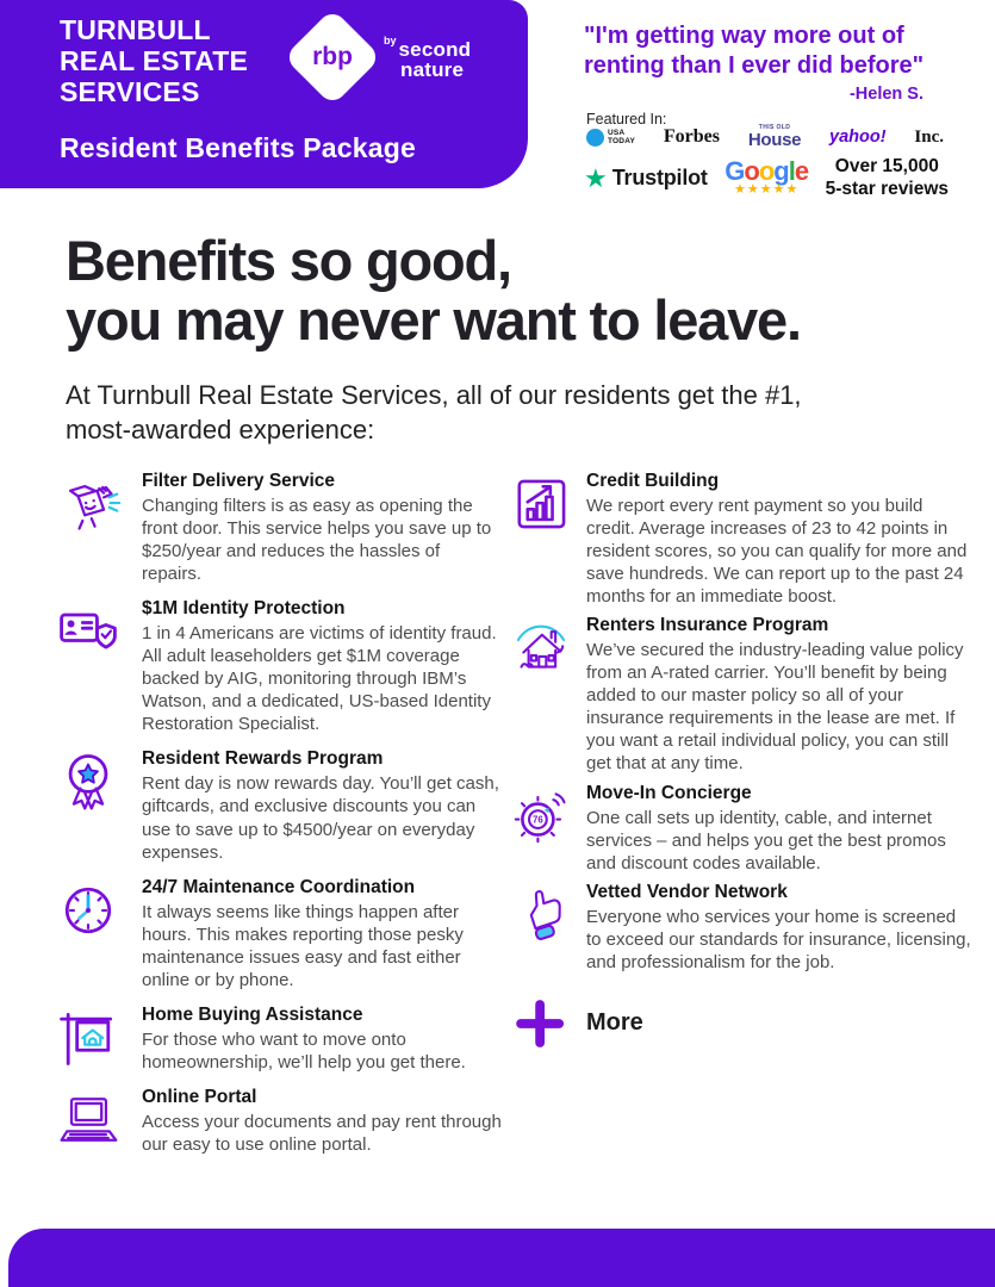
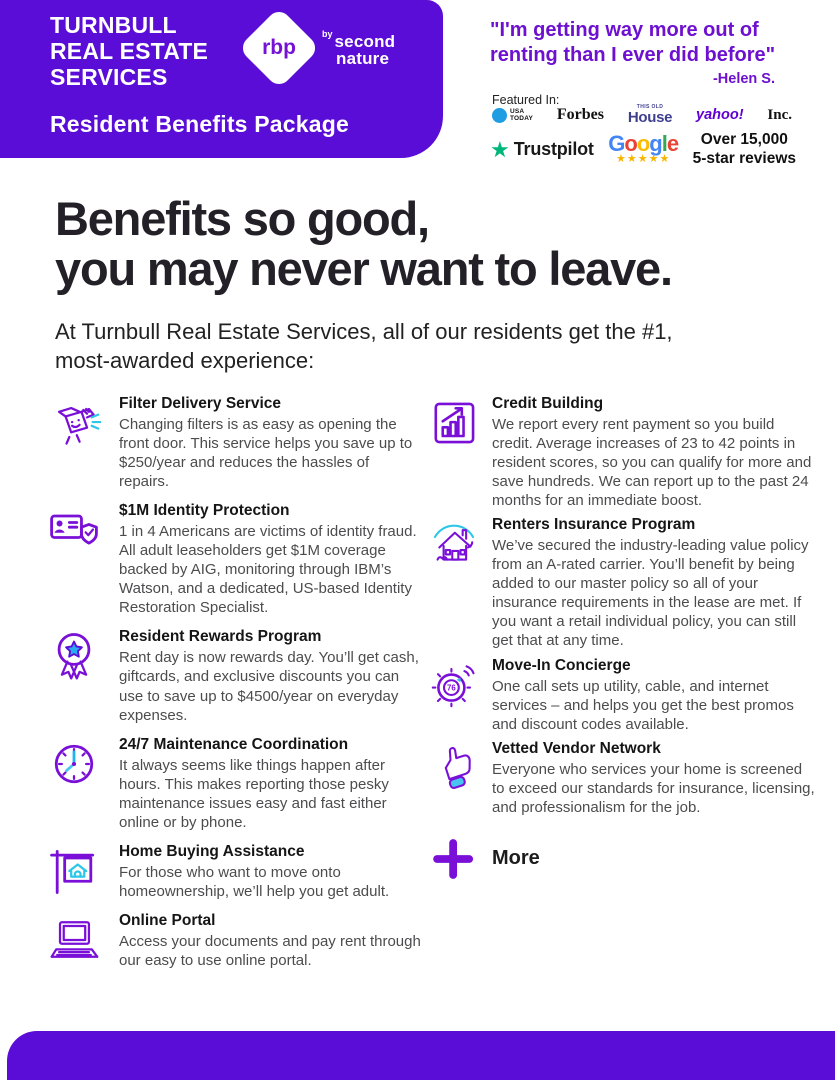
  TURNBULL
  REAL ESTATE
  SERVICES
  rbp
  bysecond
  nature
  Resident Benefits Package
  "I'm getting way more out of
  renting than I ever did before"
  -Helen S.
  Featured In:
  Forbes
  House
  yahoo!
  Inc.
  ★
  Trustpilot
  Google
  ★★★★★
  Over 15,000
  5-star reviews
  Benefits so good,
  you may never want to leave.
  At Turnbull Real Estate Services, all of our residents get the #1,
  most-awarded experience:
  Filter Delivery Service
  Changing filters is as easy as opening the front door. This service helps you save up to $250/year and reduces the hassles of repairs.
  $1M Identity Protection
  1 in 4 Americans are victims of identity fraud. All adult leaseholders get $1M coverage backed by AIG, monitoring through IBM’s Watson, and a dedicated, US-based Identity Restoration Specialist.
  Resident Rewards Program
  Rent day is now rewards day. You’ll get cash, giftcards, and exclusive discounts you can use to save up to $4500/year on everyday expenses.
  24/7 Maintenance Coordination
  It always seems like things happen after hours. This makes reporting those pesky maintenance issues easy and fast either online or by phone.
  Home Buying Assistance
- For those who want to move onto homeownership, we’ll help you get there.
+ For those who want to move onto homeownership, we’ll help you get adult.
  Online Portal
  Access your documents and pay rent through our easy to use online portal.
  Credit Building
  We report every rent payment so you build credit. Average increases of 23 to 42 points in resident scores, so you can qualify for more and save hundreds. We can report up to the past 24 months for an immediate boost.
  Renters Insurance Program
  We’ve secured the industry-leading value policy from an A-rated carrier. You’ll benefit by being added to our master policy so all of your insurance requirements in the lease are met. If you want a retail individual policy, you can still get that at any time.
  76
  Move-In Concierge
- One call sets up identity, cable, and internet services – and helps you get the best promos and discount codes available.
+ One call sets up utility, cable, and internet services – and helps you get the best promos and discount codes available.
  Vetted Vendor Network
  Everyone who services your home is screened to exceed our standards for insurance, licensing, and professionalism for the job.
  More
